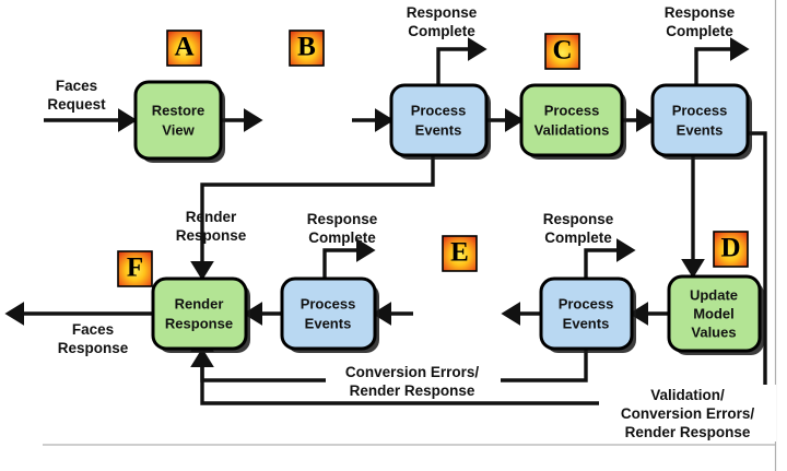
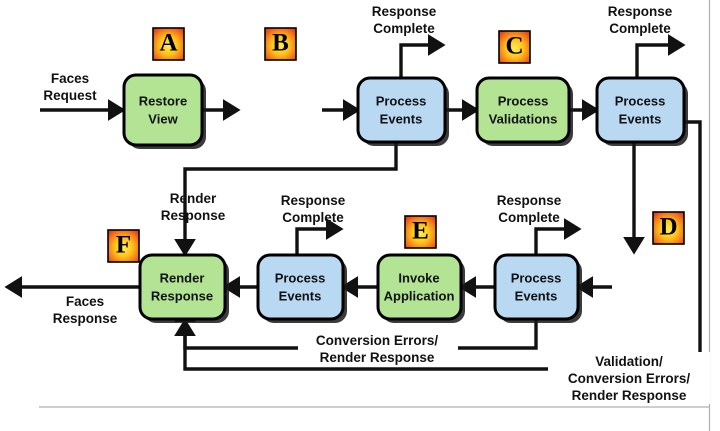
  Restore
  View
  Process
  Events
  Process
  Validations
  Process
  Events
- Update
- Model
- Values
  Process
  Events
+ Invoke
+ Application
  Process
  Events
  Render
  Response
  Faces
  Request
  Response
  Complete
  Response
  Complete
  Render
  Response
  Response
  Complete
  Response
  Complete
  Faces
  Response
  Conversion Errors/
  Render Response
  Validation/
  Conversion Errors/
  Render Response
  A
  B
  C
  D
  E
  F
